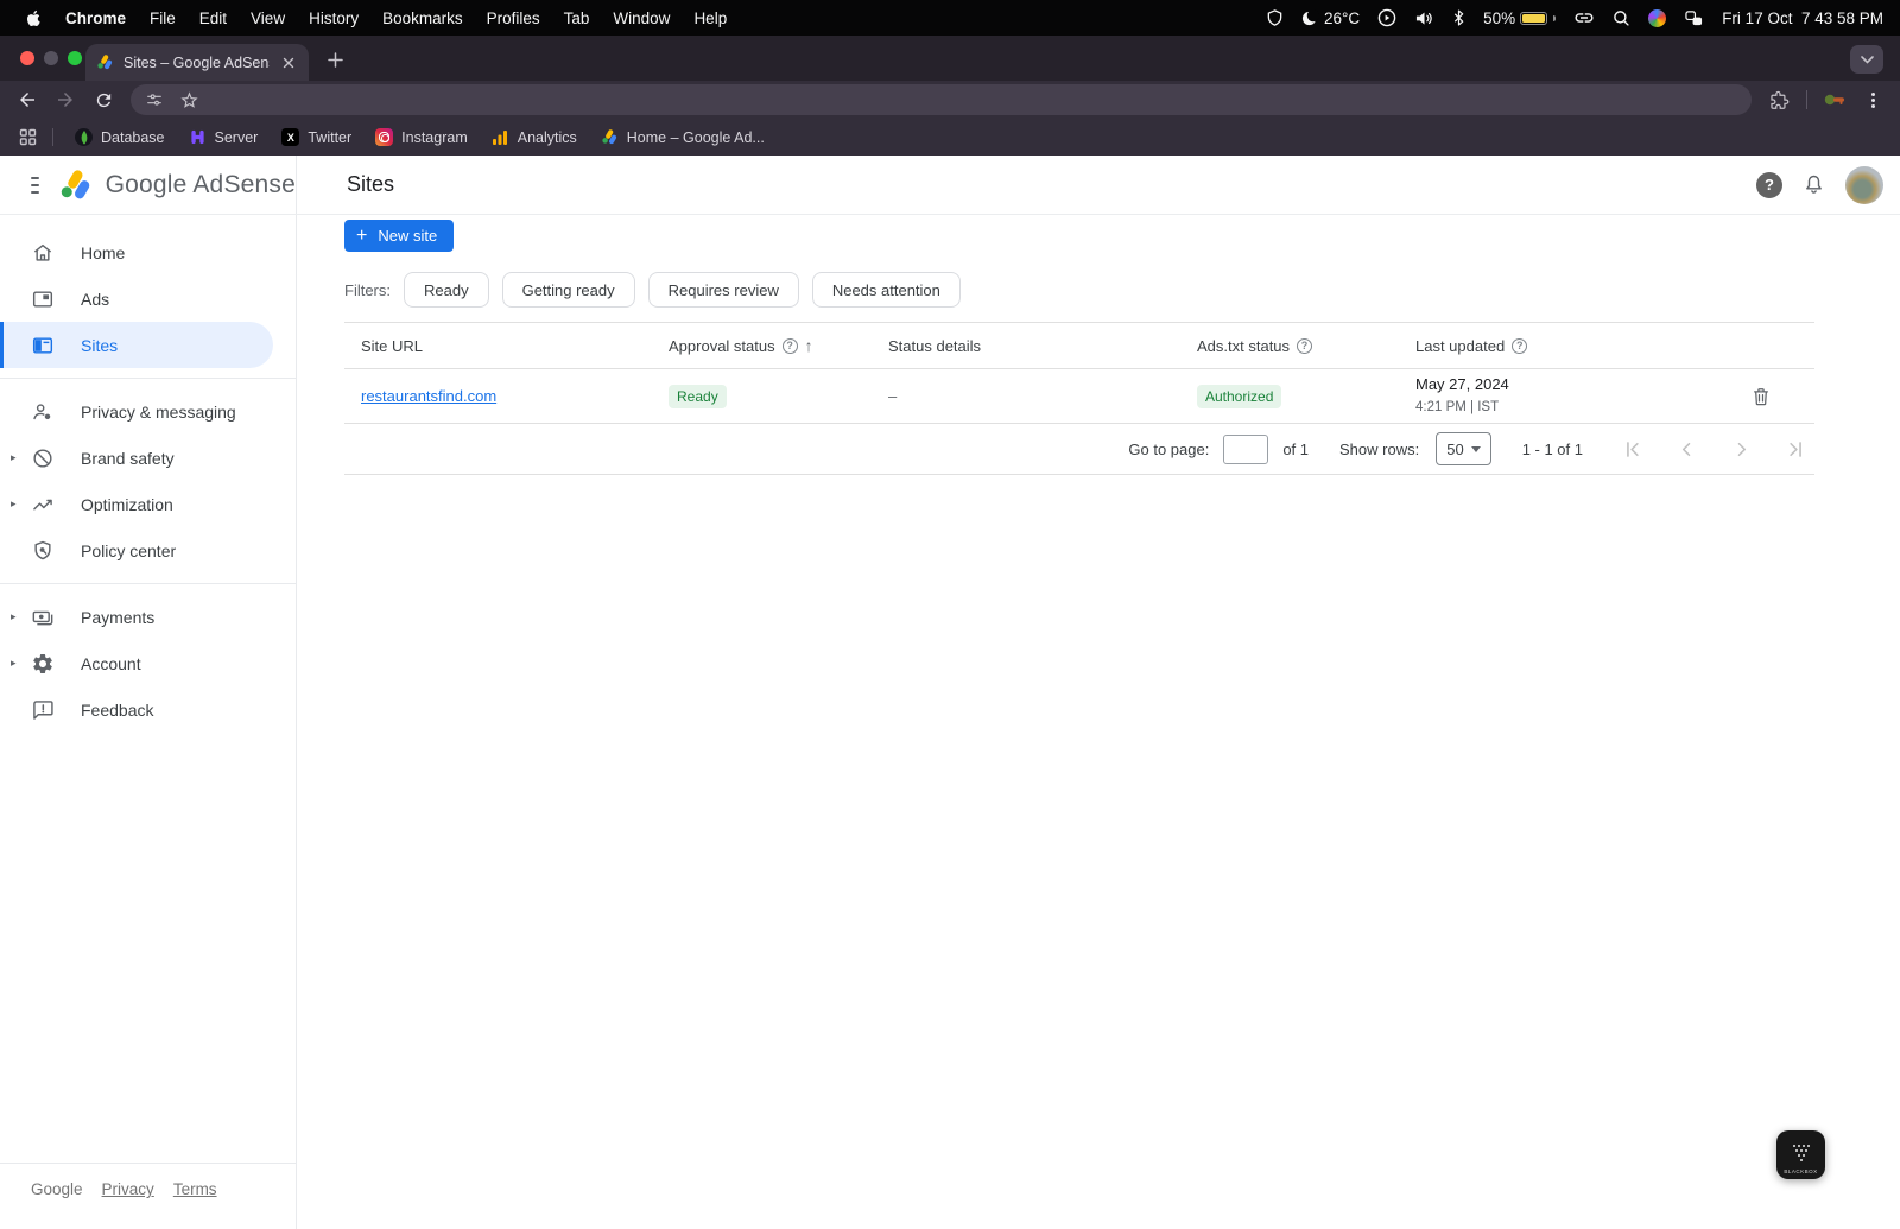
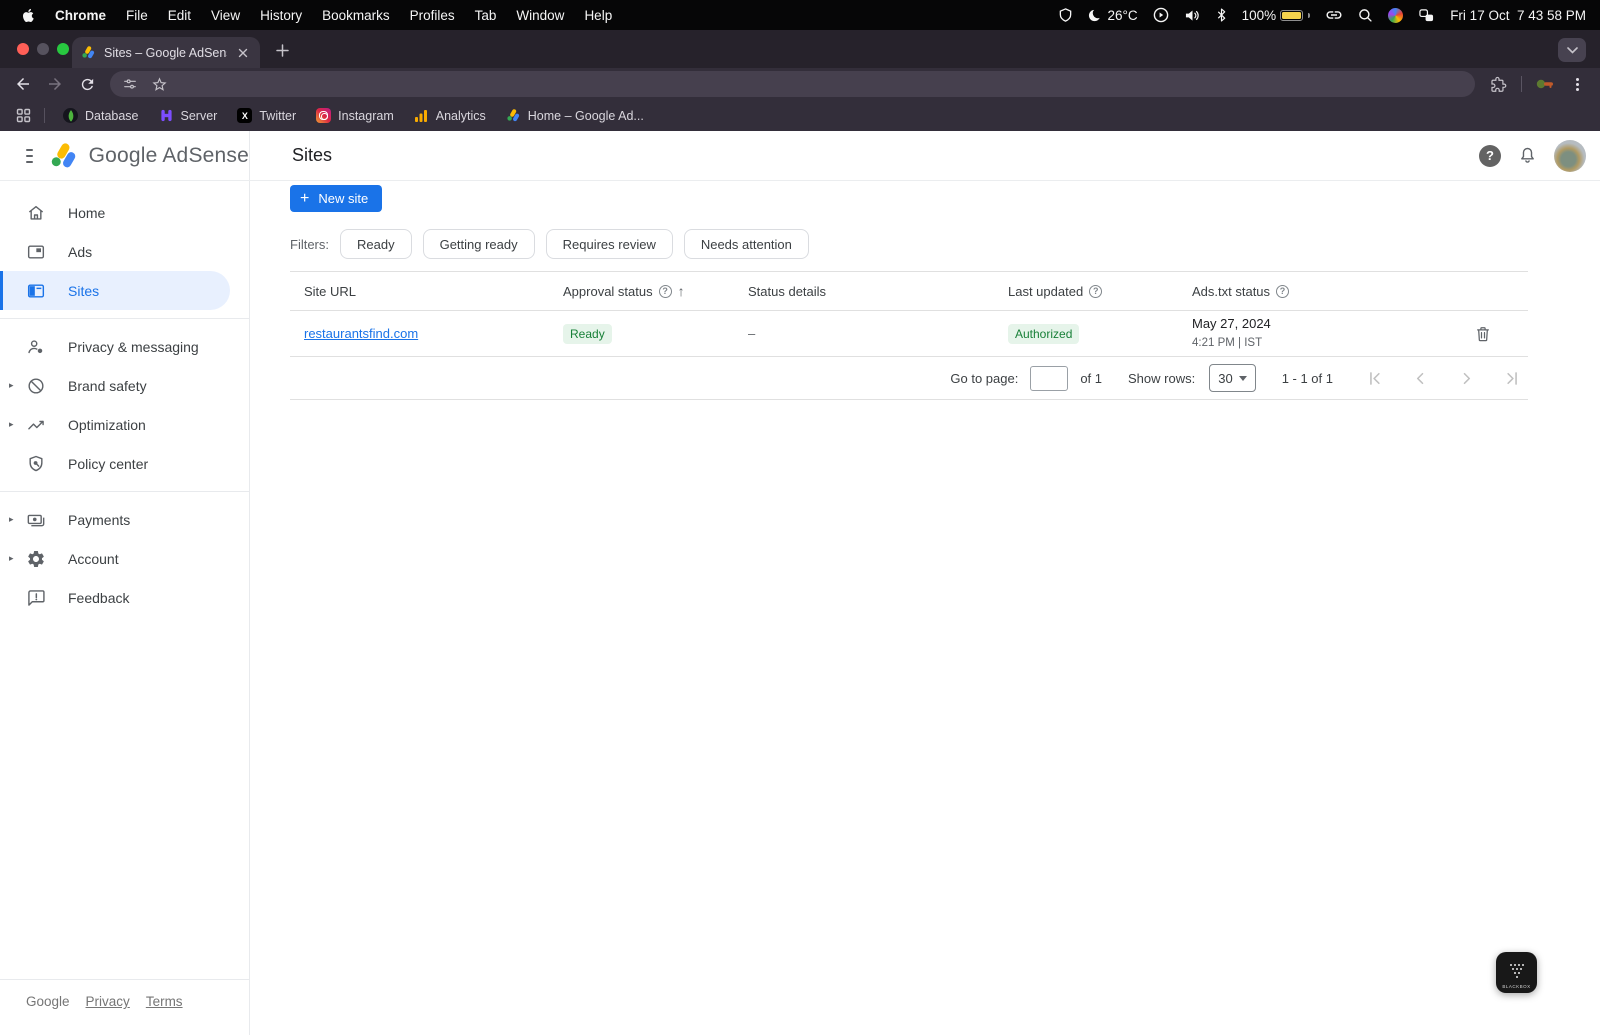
  Chrome
  File
  Edit
  View
  History
  Bookmarks
  Profiles
  Tab
  Window
  Help
  26°C
- 50%
+ 100%
  Fri 17 Oct 7 43 58 PM
  Sites – Google AdSen
  Database
  Server
  X
  Twitter
  Instagram
  Analytics
  Home – Google Ad...
  Google AdSense
  Sites
  ?
  Home
  Ads
  Sites
  Privacy & messaging
  ▸
  Brand safety
  ▸
  Optimization
  Policy center
  ▸
  Payments
  ▸
  Account
  Feedback
  Google
  Privacy
  Terms
  +
  New site
  Filters:
  Ready
  Getting ready
  Requires review
  Needs attention
  Site URL
  Approval status
  ?
  ↑
  Status details
- Ads.txt status
+ Last updated
  ?
- Last updated
+ Ads.txt status
  ?
  restaurantsfind.com
  Ready
  –
  Authorized
  May 27, 2024
  4:21 PM | IST
  Go to page:
  of 1
  Show rows:
- 50
+ 30
  1 - 1 of 1
